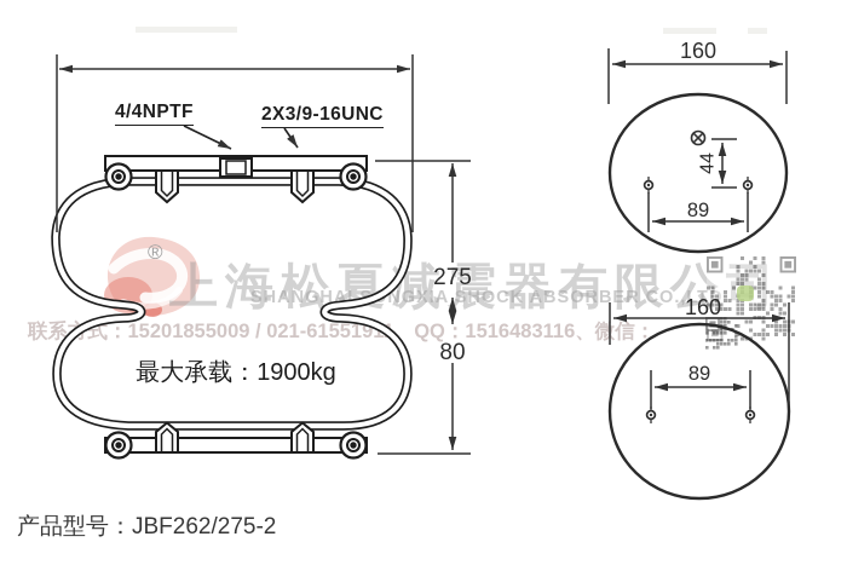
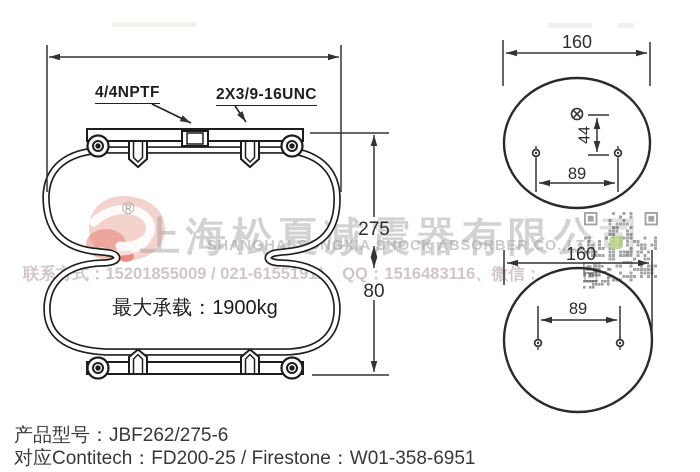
  ®
  上海松夏减震器有限公司
  SHANGHAINGXIA SHOCK ABSORBER CO.,LTD
  联系式：15201855009 / 021-6155191、QQ：1516483116、微信：
  4/4NPTF
  2X3/9-16UNC
  275
  80
  最大承载：1900kg
  160
  89
  160
  89
- 产品型号：JBF262/275-2
+ 产品型号：JBF262/275-6
+ 对应Contitech：FD200-25 / Firestone：W01-358-6951
